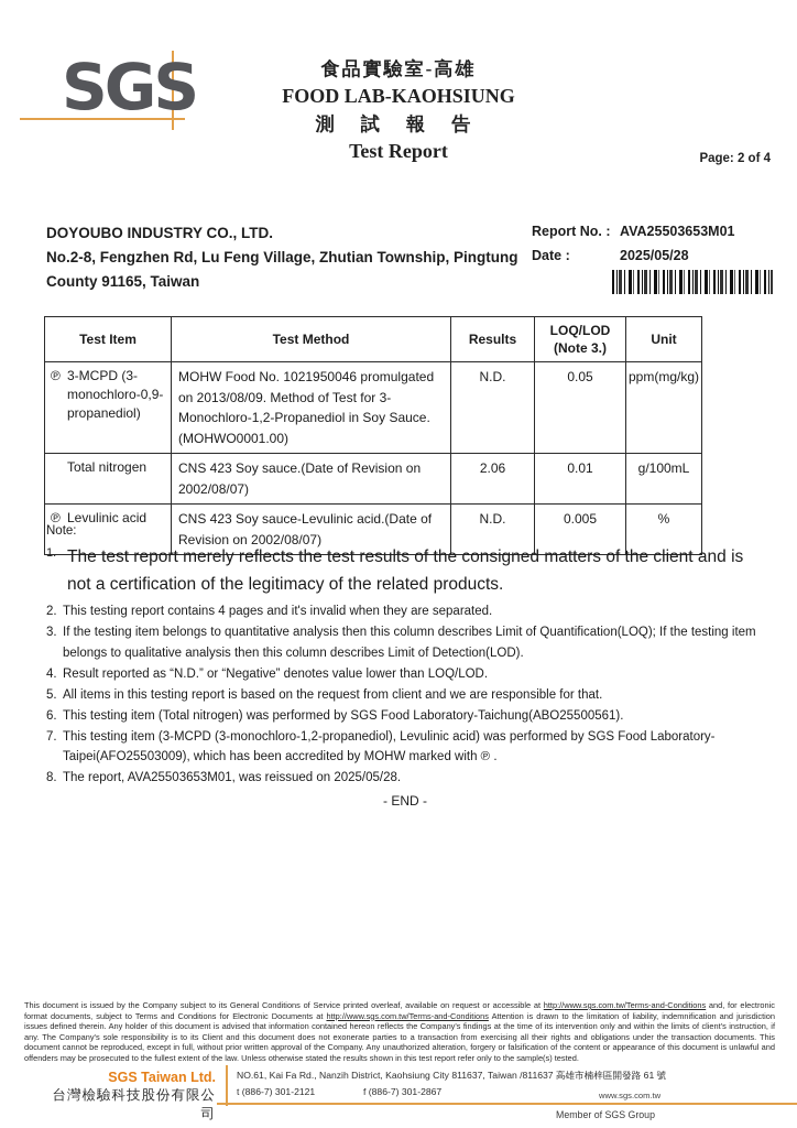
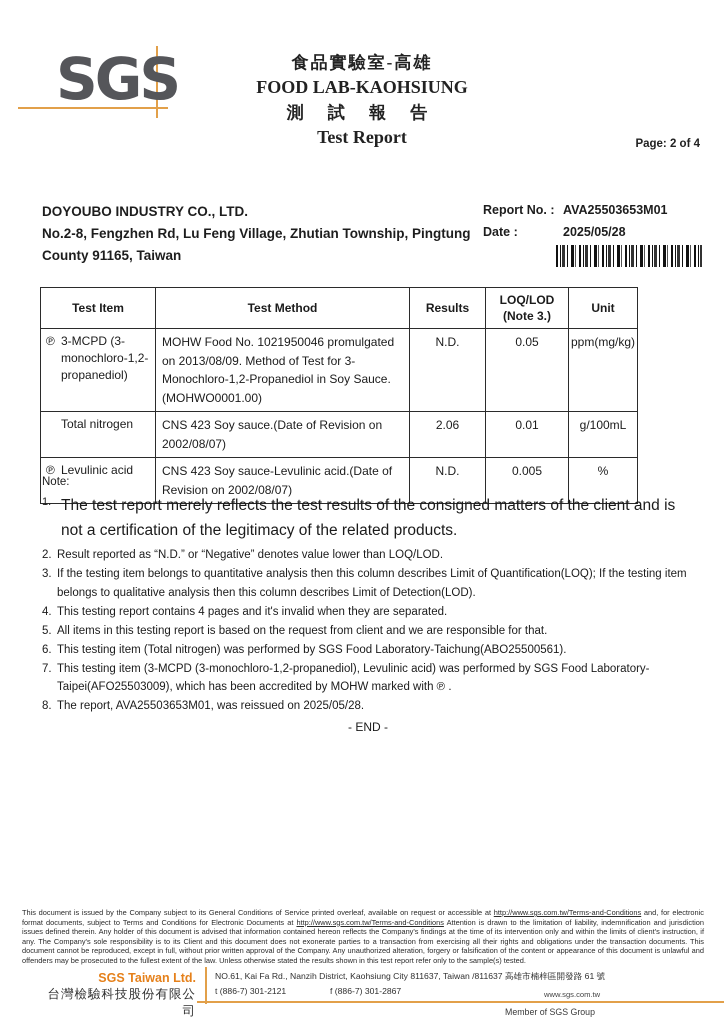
  SGS
  食品實驗室-高雄
  FOOD LAB-KAOHSIUNG
  測 試 報 告
  Test Report
  Page: 2 of 4
  DOYOUBO INDUSTRY CO., LTD.
  No.2-8, Fengzhen Rd, Lu Feng Village, Zhutian Township, Pingtung
  County 91165, Taiwan
  Report No. :
  AVA25503653M01
  Date :
  2025/05/28
  Test Item	Test Method	Results	LOQ/LOD (Note 3.)	Unit
- ℗ 3-MCPD (3-monochloro-0,9-propanediol)	MOHW Food No. 1021950046 promulgated on 2013/08/09. Method of Test for 3-Monochloro-1,2-Propanediol in Soy Sauce.(MOHWO0001.00)	N.D.	0.05	ppm(mg/kg)
+ ℗ 3-MCPD (3-monochloro-1,2-propanediol)	MOHW Food No. 1021950046 promulgated on 2013/08/09. Method of Test for 3-Monochloro-1,2-Propanediol in Soy Sauce.(MOHWO0001.00)	N.D.	0.05	ppm(mg/kg)
  Total nitrogen	CNS 423 Soy sauce.(Date of Revision on 2002/08/07)	2.06	0.01	g/100mL
  ℗ Levulinic acid	CNS 423 Soy sauce-Levulinic acid.(Date of Revision on 2002/08/07)	N.D.	0.005	%
  Note:
  1.
  The test report merely reflects the test results of the consigned matters of the client and is not a certification of the legitimacy of the related products.
  2.
- This testing report contains 4 pages and it's invalid when they are separated.
+ Result reported as “N.D.” or “Negative” denotes value lower than LOQ/LOD.
  3.
  If the testing item belongs to quantitative analysis then this column describes Limit of Quantification(LOQ); If the testing item belongs to qualitative analysis then this column describes Limit of Detection(LOD).
  4.
- Result reported as “N.D.” or “Negative” denotes value lower than LOQ/LOD.
+ This testing report contains 4 pages and it's invalid when they are separated.
  5.
  All items in this testing report is based on the request from client and we are responsible for that.
  6.
  This testing item (Total nitrogen) was performed by SGS Food Laboratory-Taichung(ABO25500561).
  7.
  This testing item (3-MCPD (3-monochloro-1,2-propanediol), Levulinic acid) was performed by SGS Food Laboratory-Taipei(AFO25503009), which has been accredited by MOHW marked with ℗ .
  8.
  The report, AVA25503653M01, was reissued on 2025/05/28.
  - END -
  This document is issued by the Company subject to its General Conditions of Service printed overleaf, available on request or accessible at http://www.sgs.com.tw/Terms-and-Conditions and, for electronic format documents, subject to Terms and Conditions for Electronic Documents at http://www.sgs.com.tw/Terms-and-Conditions Attention is drawn to the limitation of liability, indemnification and jurisdiction issues defined therein. Any holder of this document is advised that information contained hereon reflects the Company's findings at the time of its intervention only and within the limits of client's instruction, if any. The Company's sole responsibility is to its Client and this document does not exonerate parties to a transaction from exercising all their rights and obligations under the transaction documents. This document cannot be reproduced, except in full, without prior written approval of the Company. Any unauthorized alteration, forgery or falsification of the content or appearance of this document is unlawful and offenders may be prosecuted to the fullest extent of the law. Unless otherwise stated the results shown in this test report refer only to the sample(s) tested.
  SGS Taiwan Ltd.
  台灣檢驗科技股份有限公司
  NO.61, Kai Fa Rd., Nanzih District, Kaohsiung City 811637, Taiwan /811637 高雄市楠梓區開發路 61 號
  t (886-7) 301-2121
  f (886-7) 301-2867
  www.sgs.com.tw
  Member of SGS Group
